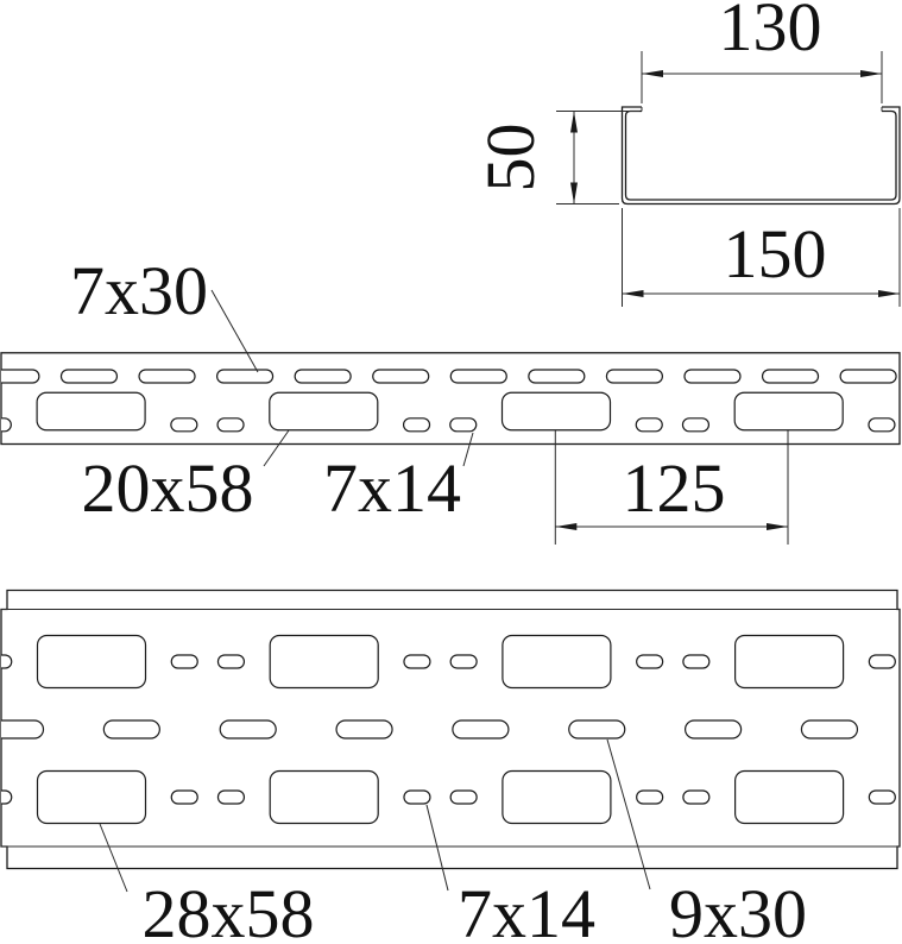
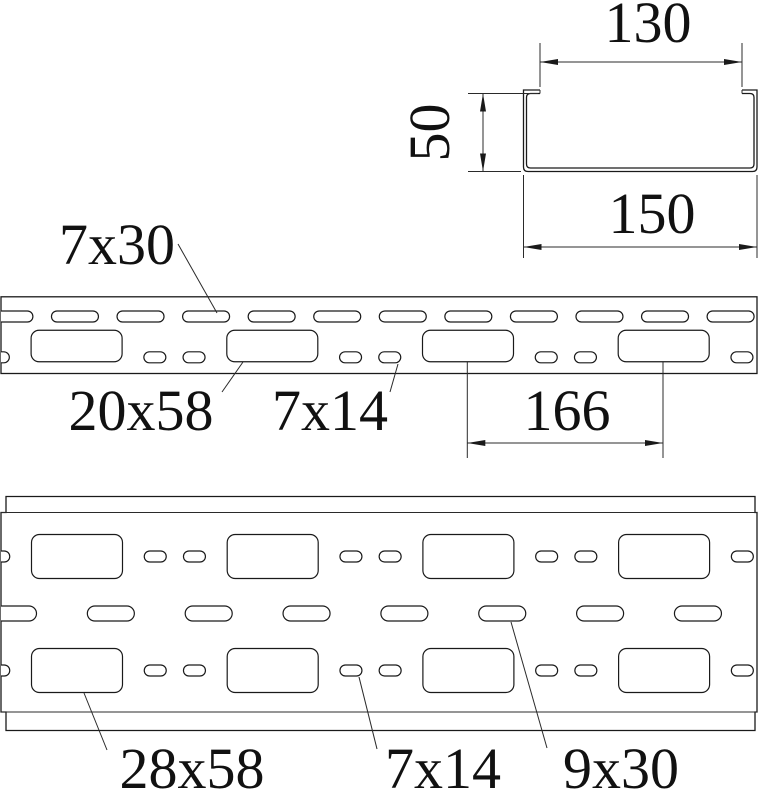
  130
  150
  7x30
  20x58
  7x14
- 125
+ 166
  28x58
  7x14
  9x30
